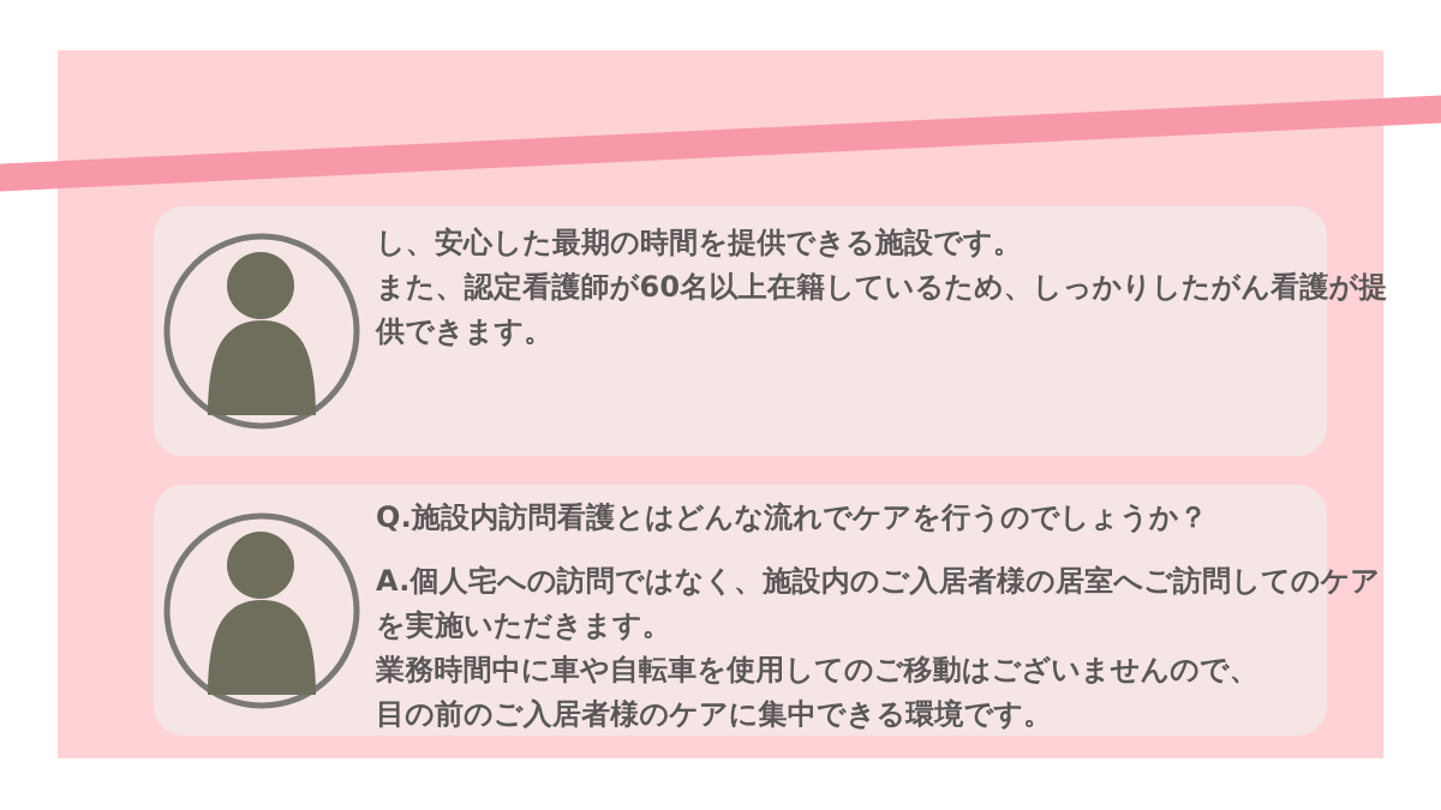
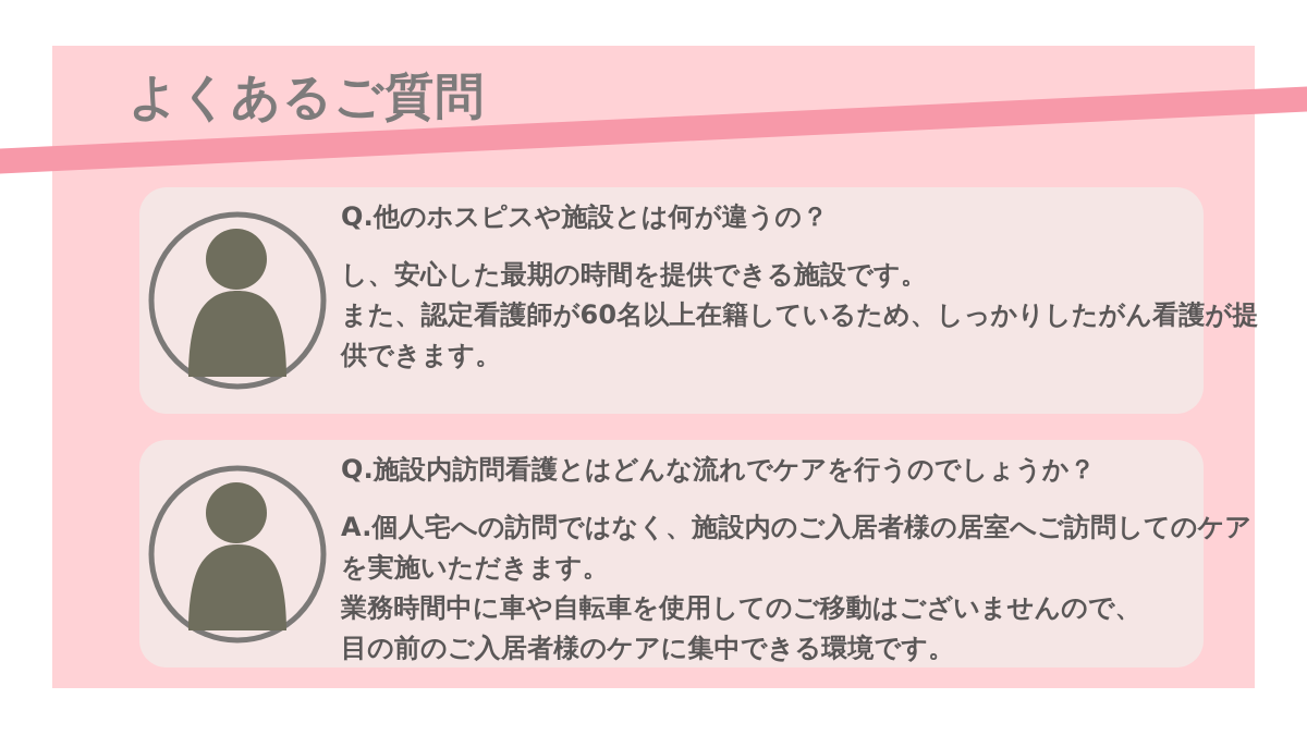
+ よくあるご質問
+ Q.他のホスピスや施設とは何が違うの？
  し、安心した最期の時間を提供できる施設です。
  また、認定看護師が60名以上在籍しているため、しっかりしたがん看護が提
  供できます。
  Q.施設内訪問看護とはどんな流れでケアを行うのでしょうか？
  A.個人宅への訪問ではなく、施設内のご入居者様の居室へご訪問してのケア
  を実施いただきます。
  業務時間中に車や自転車を使用してのご移動はございませんので、
  目の前のご入居者様のケアに集中できる環境です。
